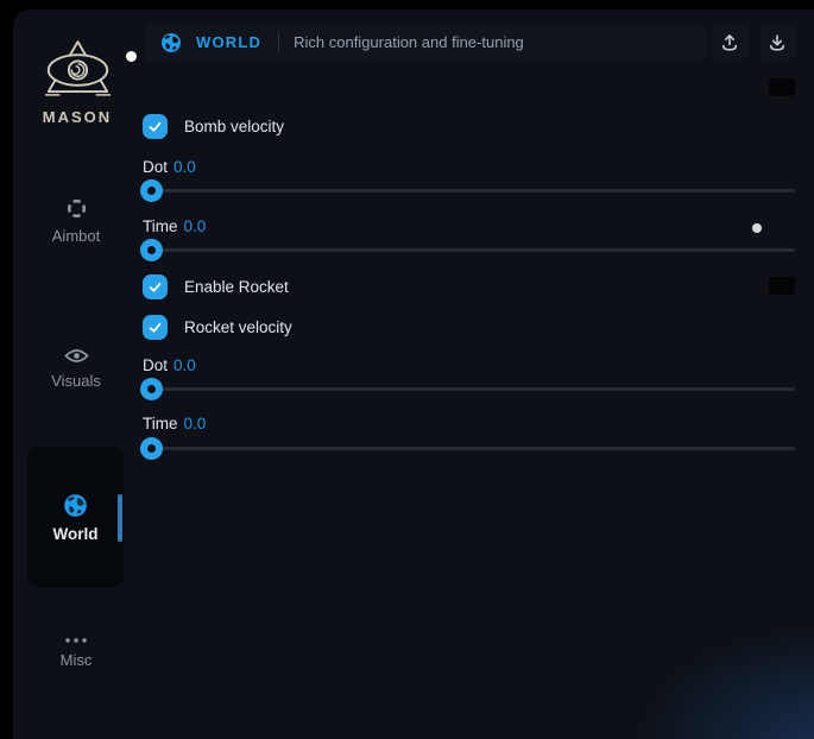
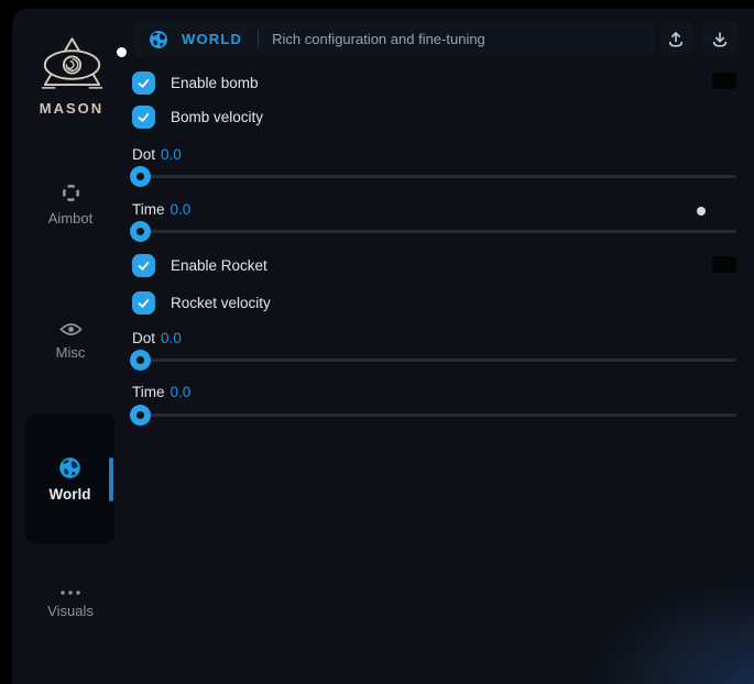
  MASON
  Aimbot
- Visuals
+ Misc
  World
- Misc
+ Visuals
  WORLD
  Rich configuration and fine-tuning
+ Enable bomb
  Bomb velocity
  Dot 0.0
  Time 0.0
  Enable Rocket
  Rocket velocity
  Dot 0.0
  Time 0.0
